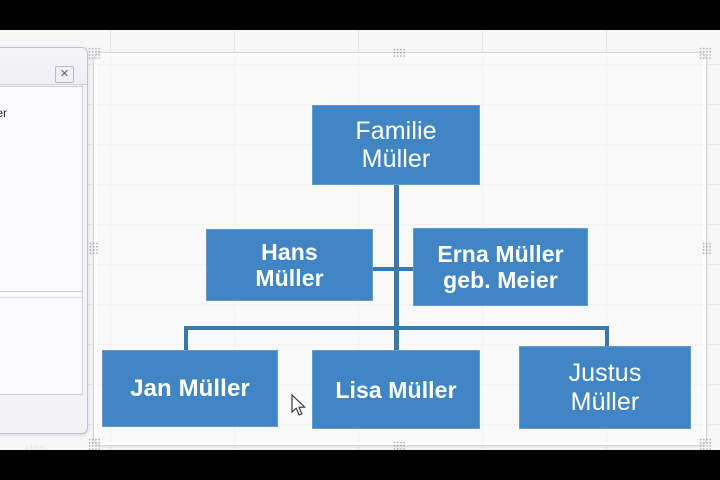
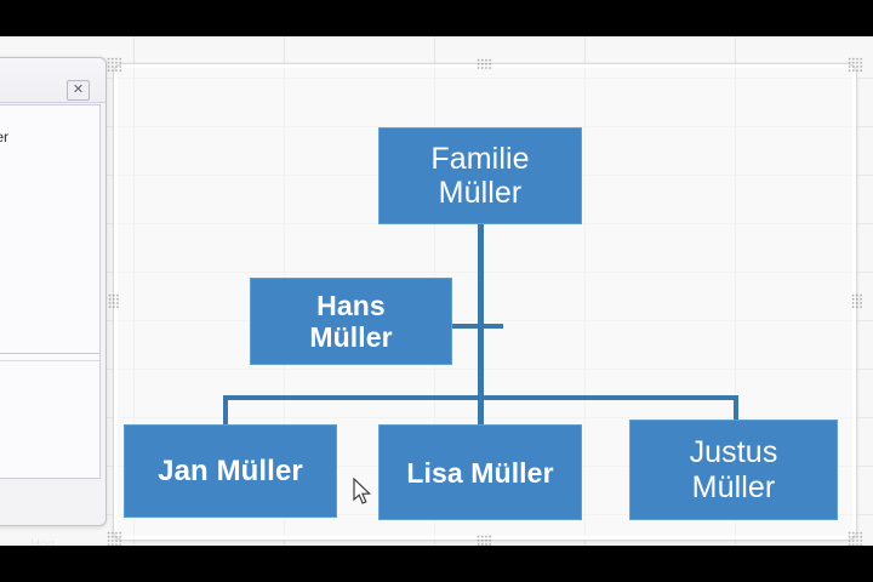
  ✕
  Hog
  Familie
  Müller
  Hans
  Müller
- Erna Müller
- geb. Meier
  Jan Müller
  Lisa Müller
  Justus
  Müller
